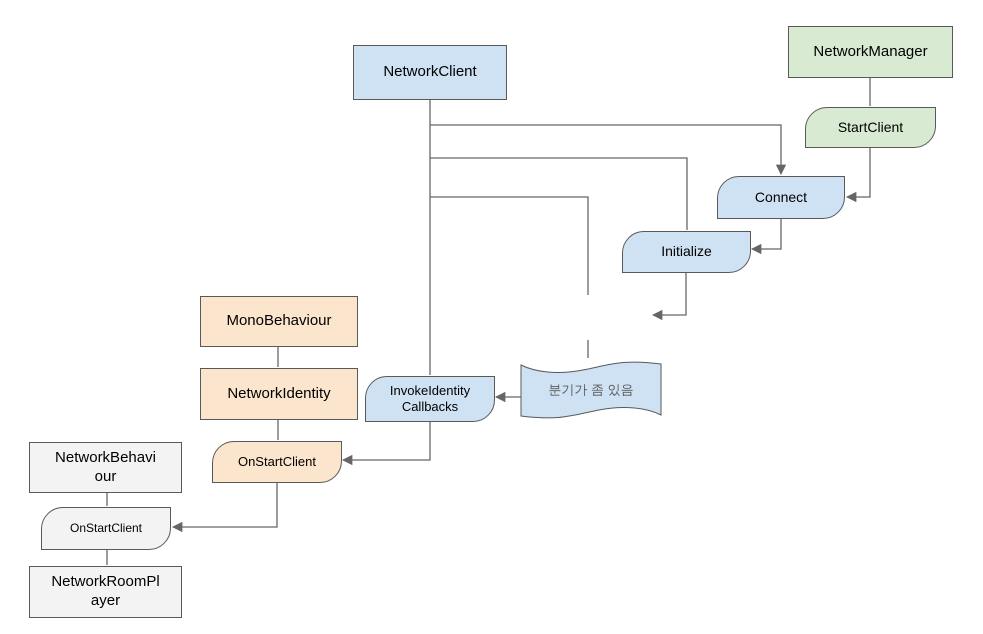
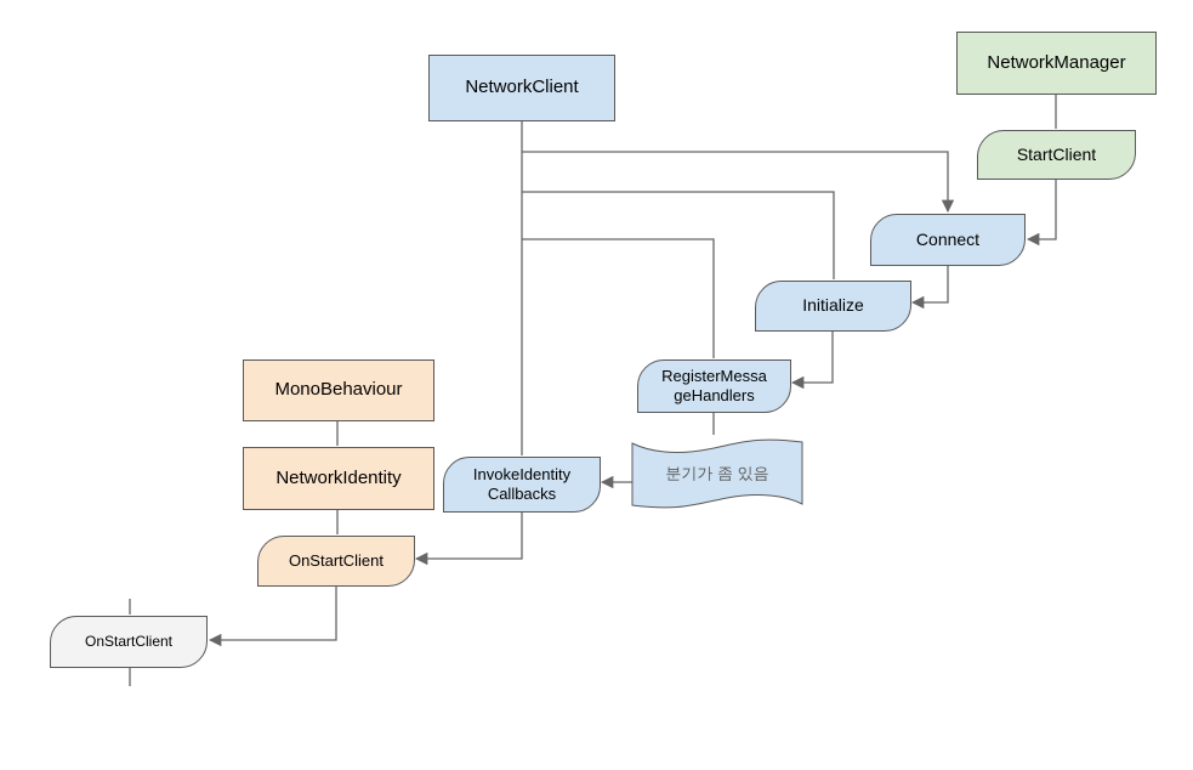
  NetworkClient
  NetworkManager
  StartClient
  Connect
  Initialize
+ RegisterMessageHandlers
  분기가 좀 있음
  InvokeIdentityCallbacks
  MonoBehaviour
  NetworkIdentity
  OnStartClient
- NetworkBehaviour
  OnStartClient
- NetworkRoomPlayer
